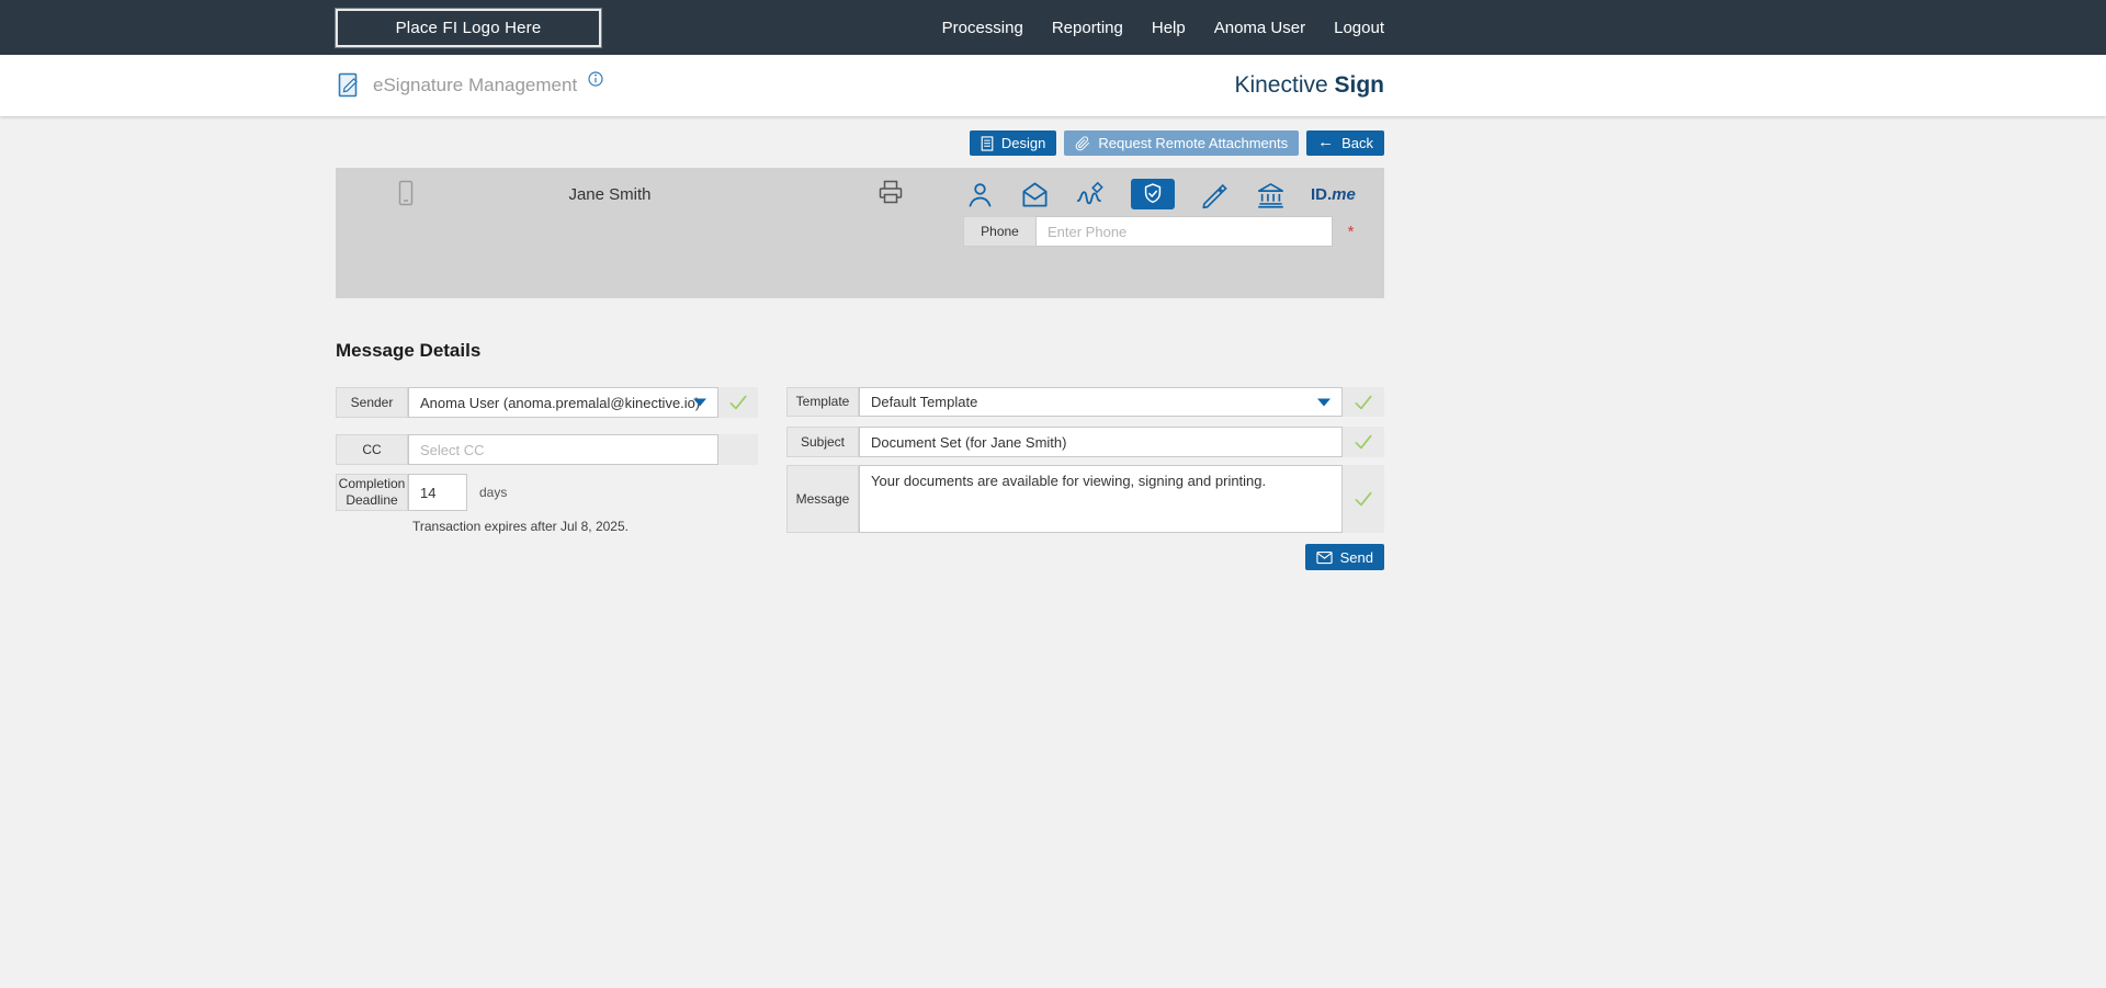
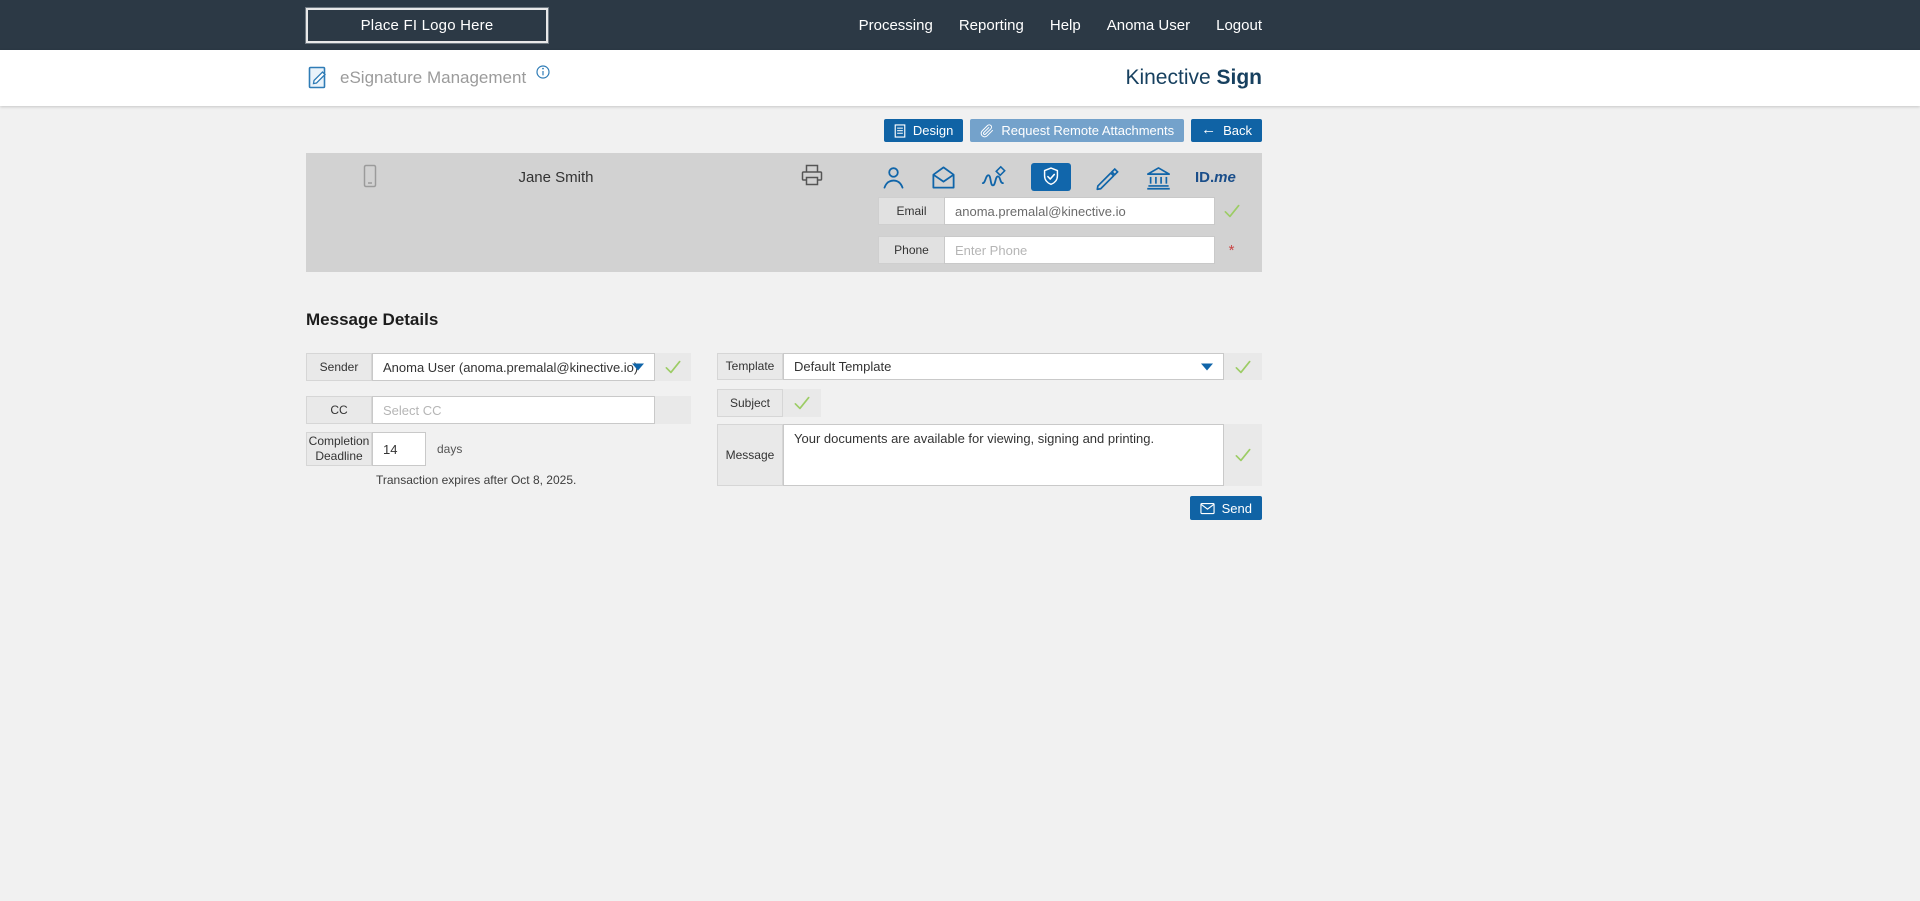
  Place FI Logo Here
  Processing
  Reporting
  Help
  Anoma User
  Logout
  eSignature Management
  Kinective Sign
  Design
  Request Remote Attachments
  ←
  Back
  Jane Smith
  ID.
  me
+ Email
+ anoma.premalal@kinective.io
  Phone
  Enter Phone
  *
  Message Details
  Sender
  Anoma User (anoma.premalal@kinective.io)
  CC
  Select CC
  Completion Deadline
  14
  days
- Transaction expires after Jul 8, 2025.
+ Transaction expires after Oct 8, 2025.
  Template
  Default Template
  Subject
- Document Set (for Jane Smith)
  Message
  Your documents are available for viewing, signing and printing.
  Send
